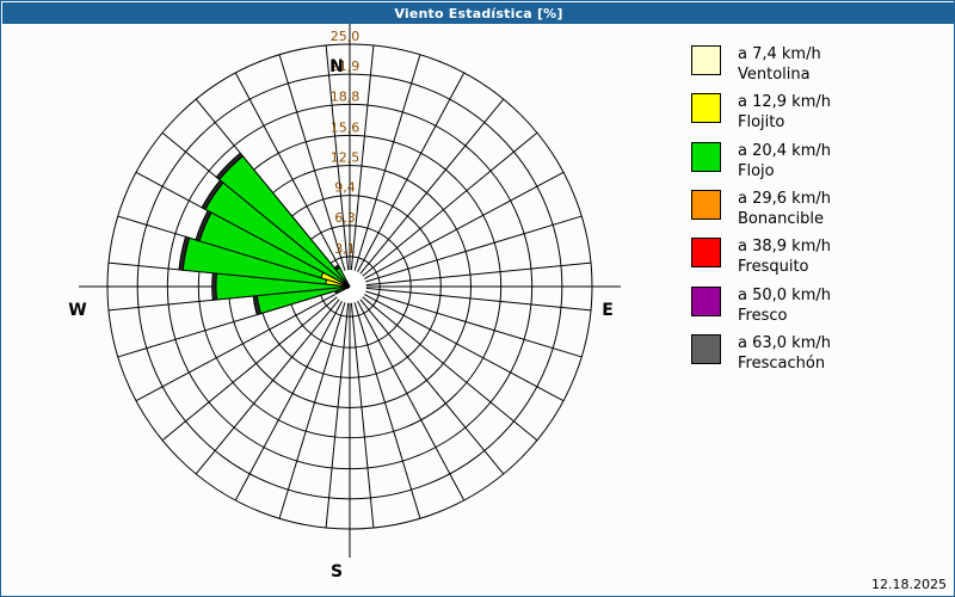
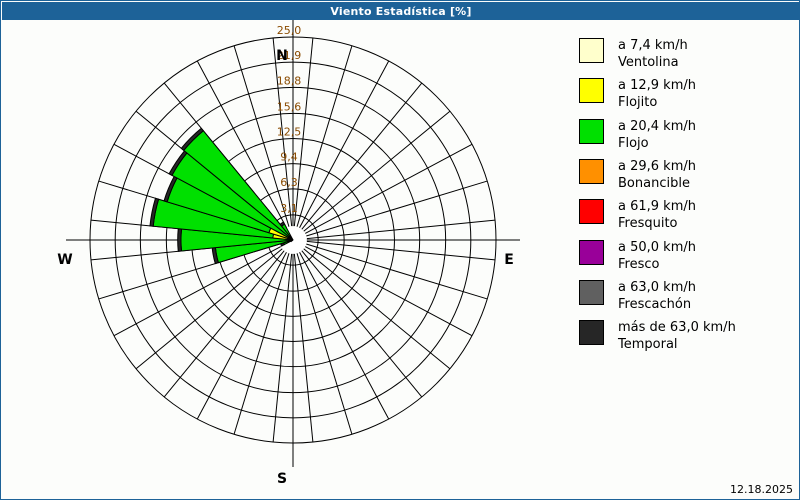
  Viento Estadística [%]
  3,1
  6,3
  9,4
  12,5
  15,6
  18,8
  21,9
  25,0
  N
  S
  W
  E
  a 7,4 km/h
  Ventolina
  a 12,9 km/h
  Flojito
  a 20,4 km/h
  Flojo
  a 29,6 km/h
  Bonancible
- a 38,9 km/h
+ a 61,9 km/h
  Fresquito
  a 50,0 km/h
  Fresco
  a 63,0 km/h
  Frescachón
+ más de 63,0 km/h
+ Temporal
  12.18.2025
